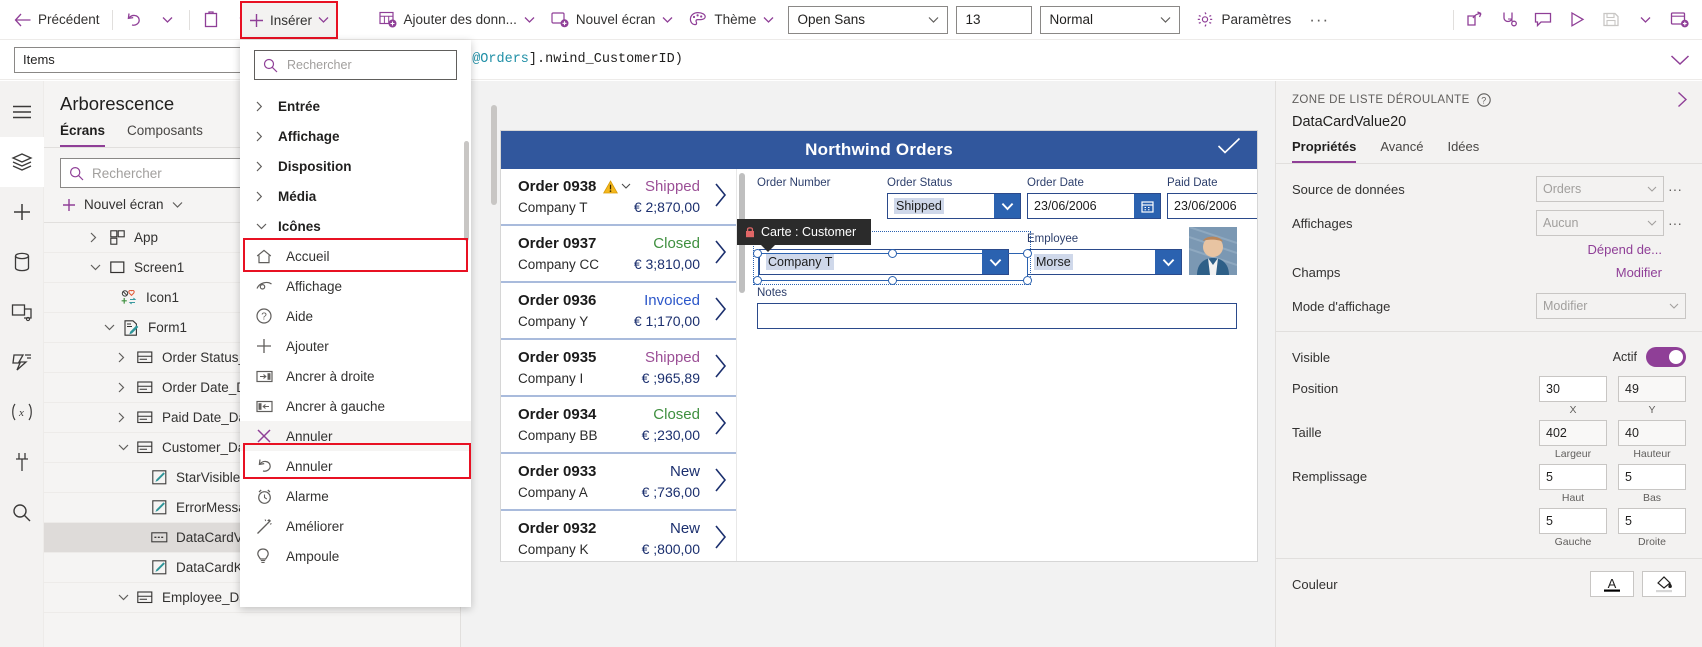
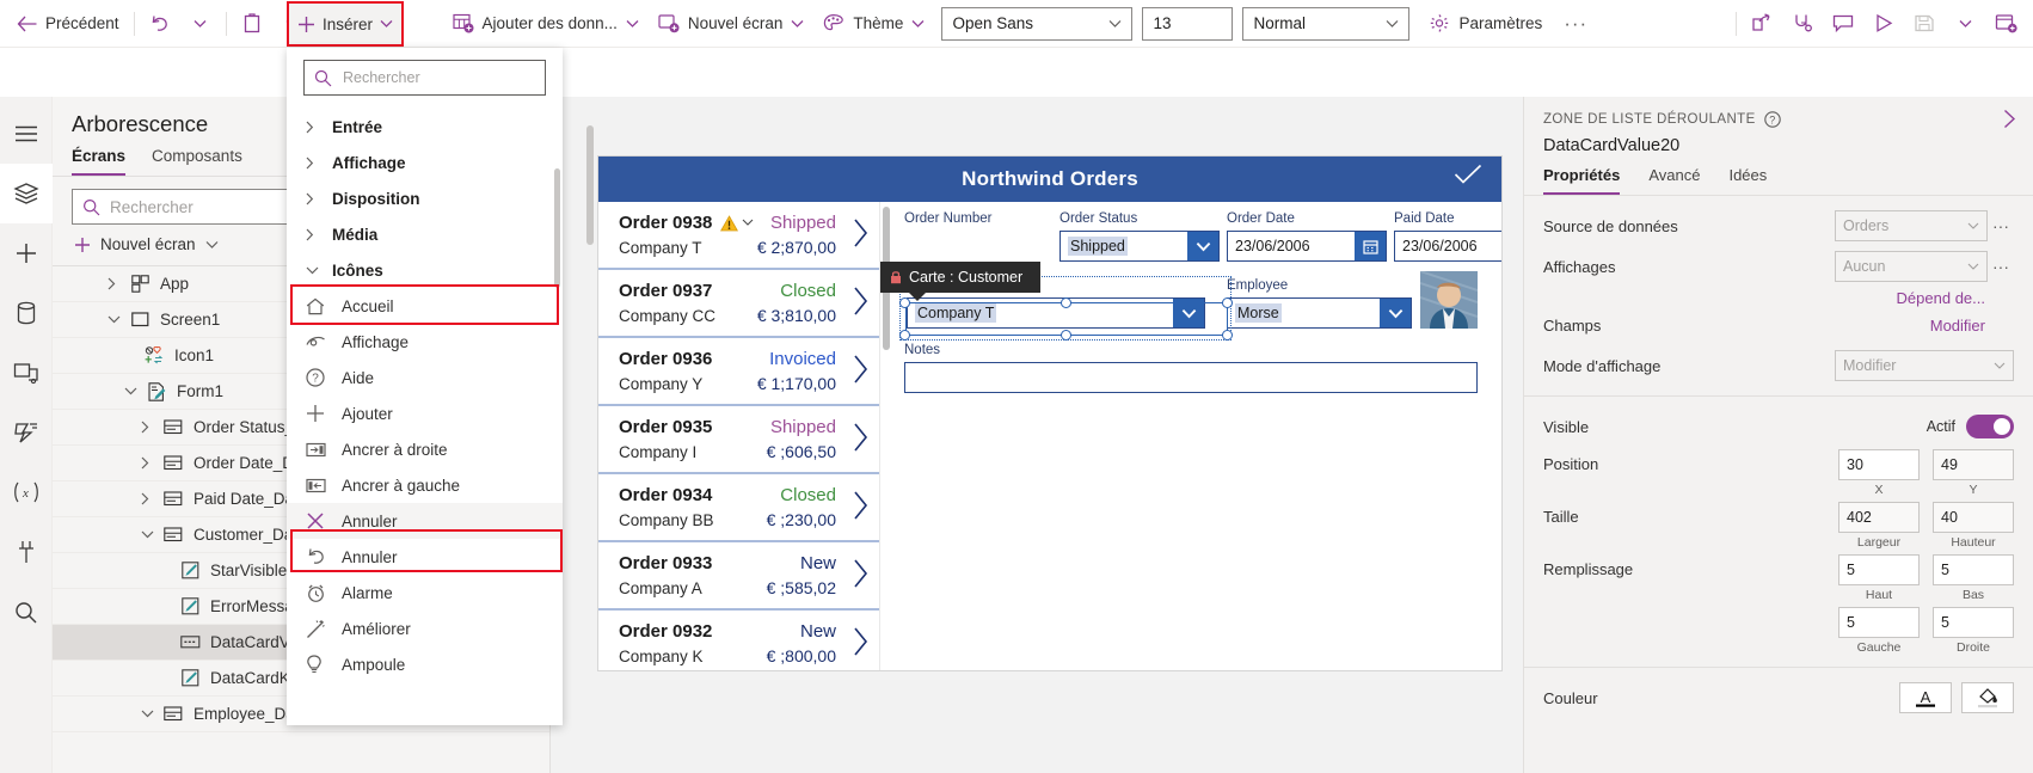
  Précédent
  Ajouter des donn...
  Nouvel écran
  Thème
  Open Sans
  13
  Normal
  Paramètres
  ···
  Insérer
- Items
- @Orders
- ]
- .nwind_CustomerID)
  x
  Arborescence
  Écrans
  Composants
  Rechercher
  Nouvel écran
  App
  Screen1
  Icon1
  Form1
  StarVisible
  Northwind Orders
  Order 0938
  Shipped
  Company T
  € 2;870,00
  Order 0937
  Closed
  Company CC
  € 3;810,00
  Order 0936
  Invoiced
  Company Y
  € 1;170,00
  Order 0935
  Shipped
  Company I
- € ;965,89
+ € ;606,50
  Order 0934
  Closed
  Company BB
  € ;230,00
  Order 0933
  New
  Company A
- € ;736,00
+ € ;585,02
  Order 0932
  New
  Company K
  € ;800,00
  Order Number
  Order Status
  Shipped
  Order Date
  23/06/2006
  Paid Date
  23/06/2006
  Company T
  Employee
  Morse
  Notes
  Carte : Customer
  ZONE DE LISTE DÉROULANTE
  ?
  DataCardValue20
  Propriétés
  Avancé
  Idées
  Source de données
  Orders
  ···
  Affichages
  Aucun
  ···
  Dépend de...
  Champs
  Modifier
  Mode d'affichage
  Modifier
  Visible
  Actif
  Position
  30
  X
  49
  Y
  Taille
  402
  Largeur
  40
  Hauteur
  Remplissage
  5
  Haut
  5
  Bas
  5
  Gauche
  5
  Droite
  Couleur
  A
  Rechercher
  Entrée
  Affichage
  Disposition
  Média
  Icônes
  Accueil
  Affichage
  ?
  Aide
  Ajouter
  Ancrer à droite
  Ancrer à gauche
  Annuler
  Annuler
  Alarme
  Améliorer
  Ampoule
